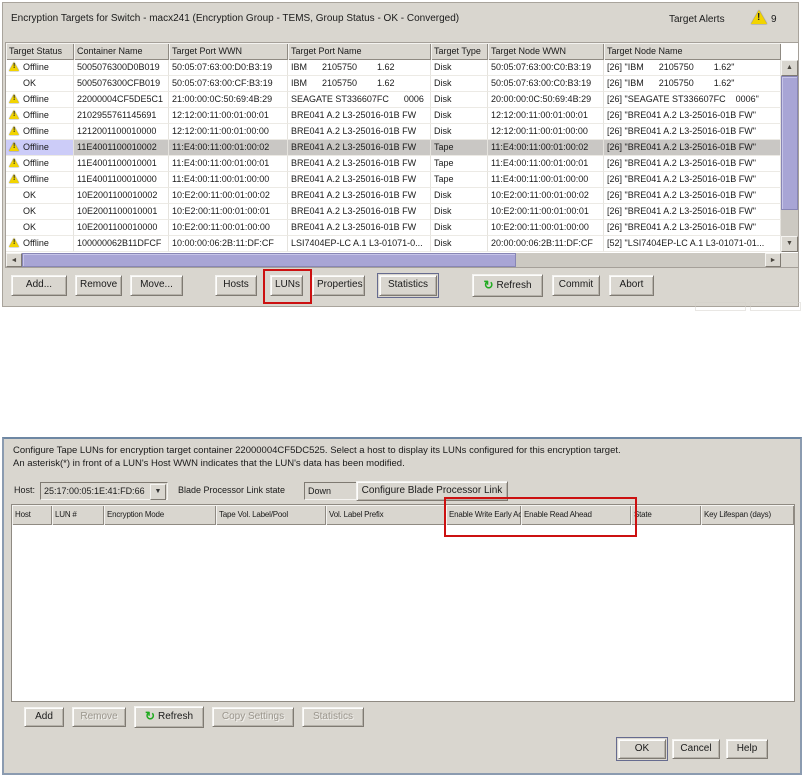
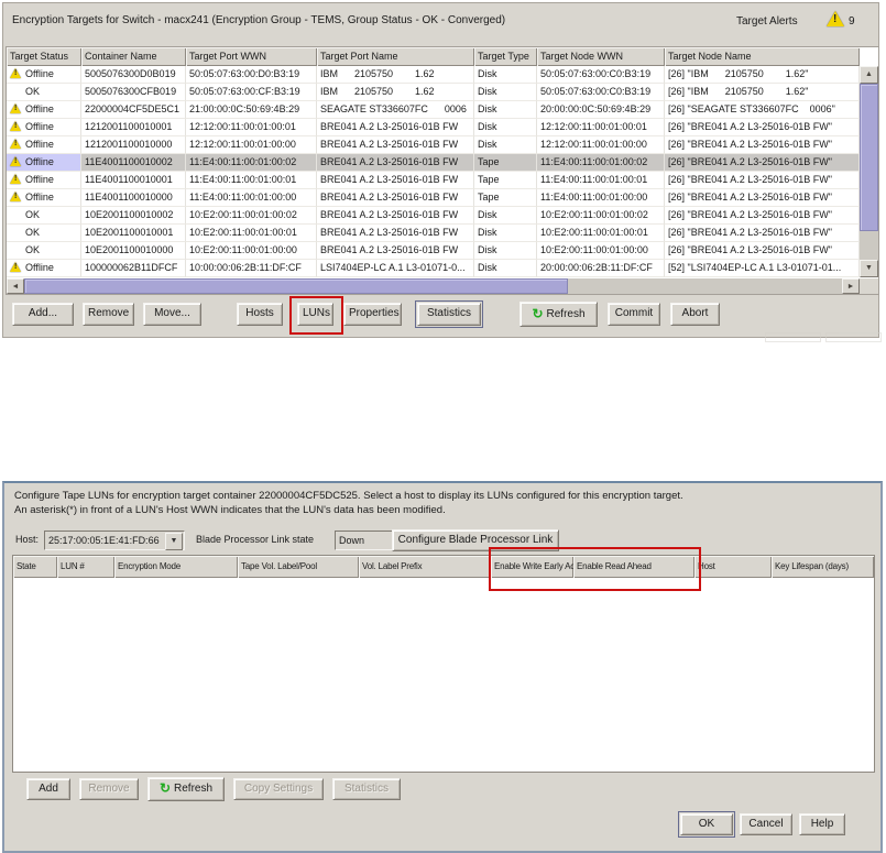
  Encryption Targets for Switch - macx241 (Encryption Group - TEMS, Group Status - OK - Converged)
  Target Alerts
  9
  Target Status
  Container Name
  Target Port WWN
  Target Port Name
  Target Type
  Target Node WWN
  Target Node Name
  Offline
  5005076300D0B019
  50:05:07:63:00:D0:B3:19
  IBM 2105750 1.62
  Disk
  50:05:07:63:00:C0:B3:19
  [26] "IBM 2105750 1.62"
  OK
  5005076300CFB019
  50:05:07:63:00:CF:B3:19
  IBM 2105750 1.62
  Disk
  50:05:07:63:00:C0:B3:19
  [26] "IBM 2105750 1.62"
  Offline
  22000004CF5DE5C1
  21:00:00:0C:50:69:4B:29
  SEAGATE ST336607FC 0006
  Disk
  20:00:00:0C:50:69:4B:29
  [26] "SEAGATE ST336607FC 0006"
  Offline
- 2102955761145691
+ 1212001100010001
  12:12:00:11:00:01:00:01
  BRE041 A.2 L3-25016-01B FW
  Disk
  12:12:00:11:00:01:00:01
  [26] "BRE041 A.2 L3-25016-01B FW"
  Offline
  1212001100010000
  12:12:00:11:00:01:00:00
  BRE041 A.2 L3-25016-01B FW
  Disk
  12:12:00:11:00:01:00:00
  [26] "BRE041 A.2 L3-25016-01B FW"
  Offline
  11E4001100010002
  11:E4:00:11:00:01:00:02
  BRE041 A.2 L3-25016-01B FW
  Tape
  11:E4:00:11:00:01:00:02
  [26] "BRE041 A.2 L3-25016-01B FW"
  Offline
  11E4001100010001
  11:E4:00:11:00:01:00:01
  BRE041 A.2 L3-25016-01B FW
  Tape
  11:E4:00:11:00:01:00:01
  [26] "BRE041 A.2 L3-25016-01B FW"
  Offline
  11E4001100010000
  11:E4:00:11:00:01:00:00
  BRE041 A.2 L3-25016-01B FW
  Tape
  11:E4:00:11:00:01:00:00
  [26] "BRE041 A.2 L3-25016-01B FW"
  OK
  10E2001100010002
  10:E2:00:11:00:01:00:02
  BRE041 A.2 L3-25016-01B FW
  Disk
  10:E2:00:11:00:01:00:02
  [26] "BRE041 A.2 L3-25016-01B FW"
  OK
  10E2001100010001
  10:E2:00:11:00:01:00:01
  BRE041 A.2 L3-25016-01B FW
  Disk
  10:E2:00:11:00:01:00:01
  [26] "BRE041 A.2 L3-25016-01B FW"
  OK
  10E2001100010000
  10:E2:00:11:00:01:00:00
  BRE041 A.2 L3-25016-01B FW
  Disk
  10:E2:00:11:00:01:00:00
  [26] "BRE041 A.2 L3-25016-01B FW"
  Offline
  100000062B11DFCF
  10:00:00:06:2B:11:DF:CF
  LSI7404EP-LC A.1 L3-01071-0...
  Disk
  20:00:00:06:2B:11:DF:CF
  [52] "LSI7404EP-LC A.1 L3-01071-01...
  Add...
  Remove
  Move...
  Hosts
  LUNs
  Properties
  Statistics
  ↻ Refresh
  Commit
  Abort
  Configure Tape LUNs for encryption target container 22000004CF5DC525. Select a host to display its LUNs configured for this encryption target.
  An asterisk(*) in front of a LUN's Host WWN indicates that the LUN's data has been modified.
  Host:
  25:17:00:05:1E:41:FD:66
  Blade Processor Link state
  Down
  Configure Blade Processor Link
- Host
+ State
  LUN #
  Encryption Mode
  Tape Vol. Label/Pool
  Vol. Label Prefix
  Enable Write Early A
  Enable Read Ahead
- State
+ Host
  Key Lifespan (days)
  Add
  Remove
  ↻ Refresh
  Copy Settings
  Statistics
  OK
  Cancel
  Help
